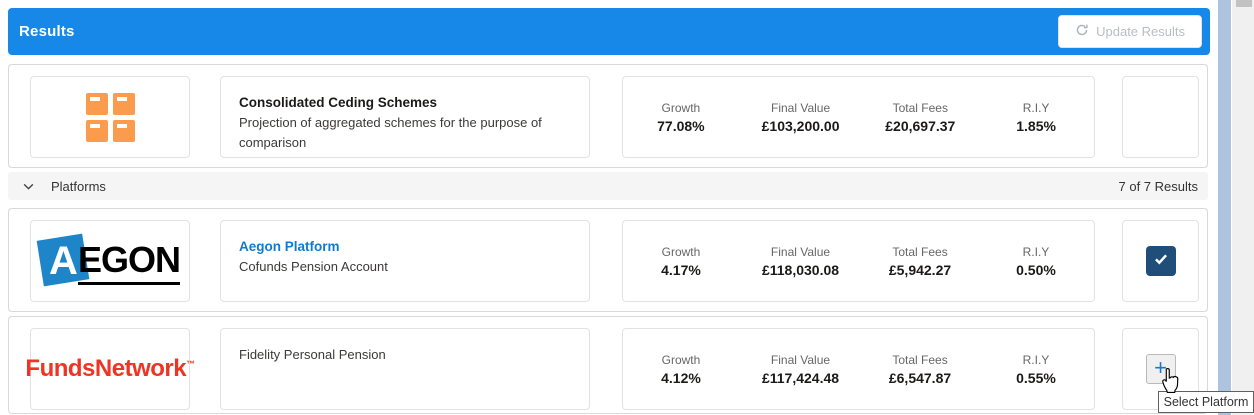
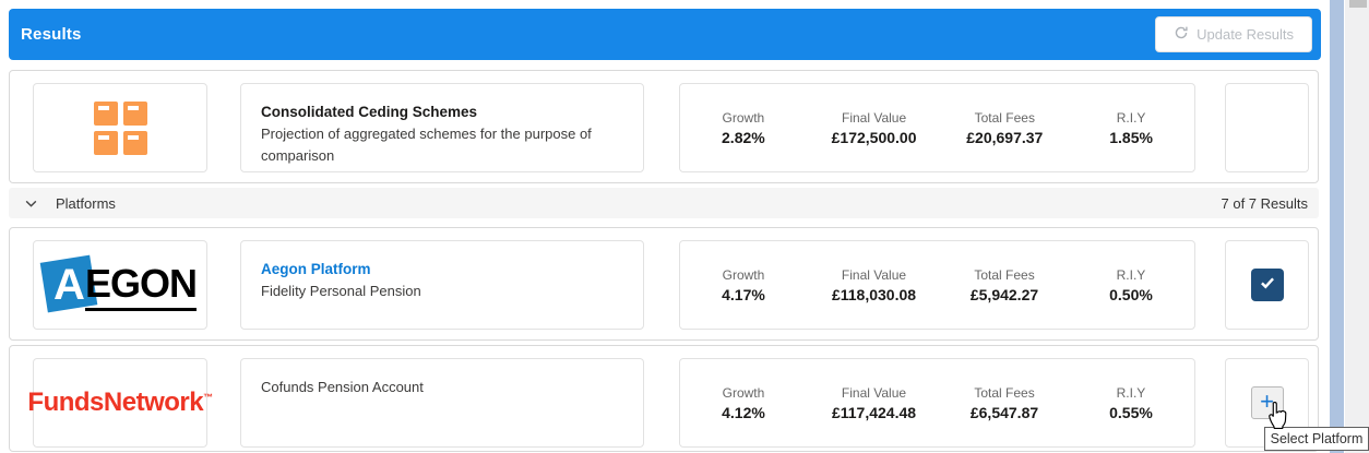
  Results
  Update Results
  Consolidated Ceding Schemes
  Projection of aggregated schemes for the purpose of comparison
  Growth
- 77.08%
+ 2.82%
  Final Value
- £103,200.00
+ £172,500.00
  Total Fees
  £20,697.37
  R.I.Y
  1.85%
  Platforms
  7 of 7 Results
  A
  EGON
  Aegon Platform
- Cofunds Pension Account
+ Fidelity Personal Pension
  Growth
  4.17%
  Final Value
  £118,030.08
  Total Fees
  £5,942.27
  R.I.Y
  0.50%
  FundsNetwork™
- Fidelity Personal Pension
+ Cofunds Pension Account
  Growth
  4.12%
  Final Value
  £117,424.48
  Total Fees
  £6,547.87
  R.I.Y
  0.55%
  +
  Select Platform
